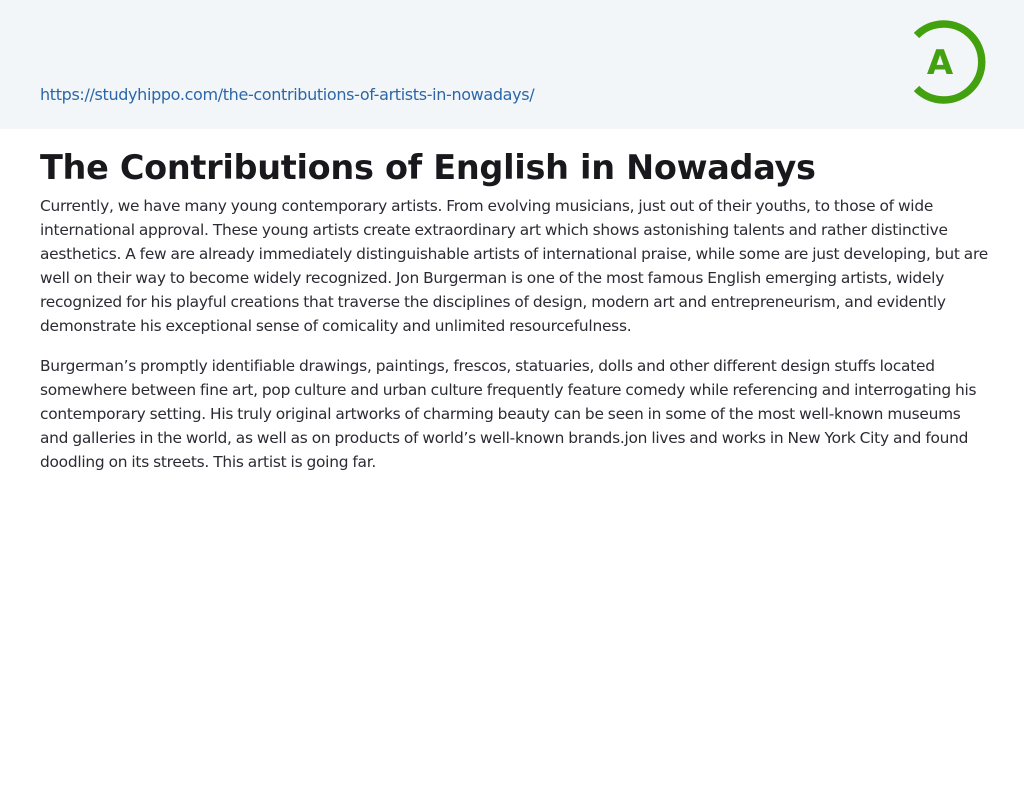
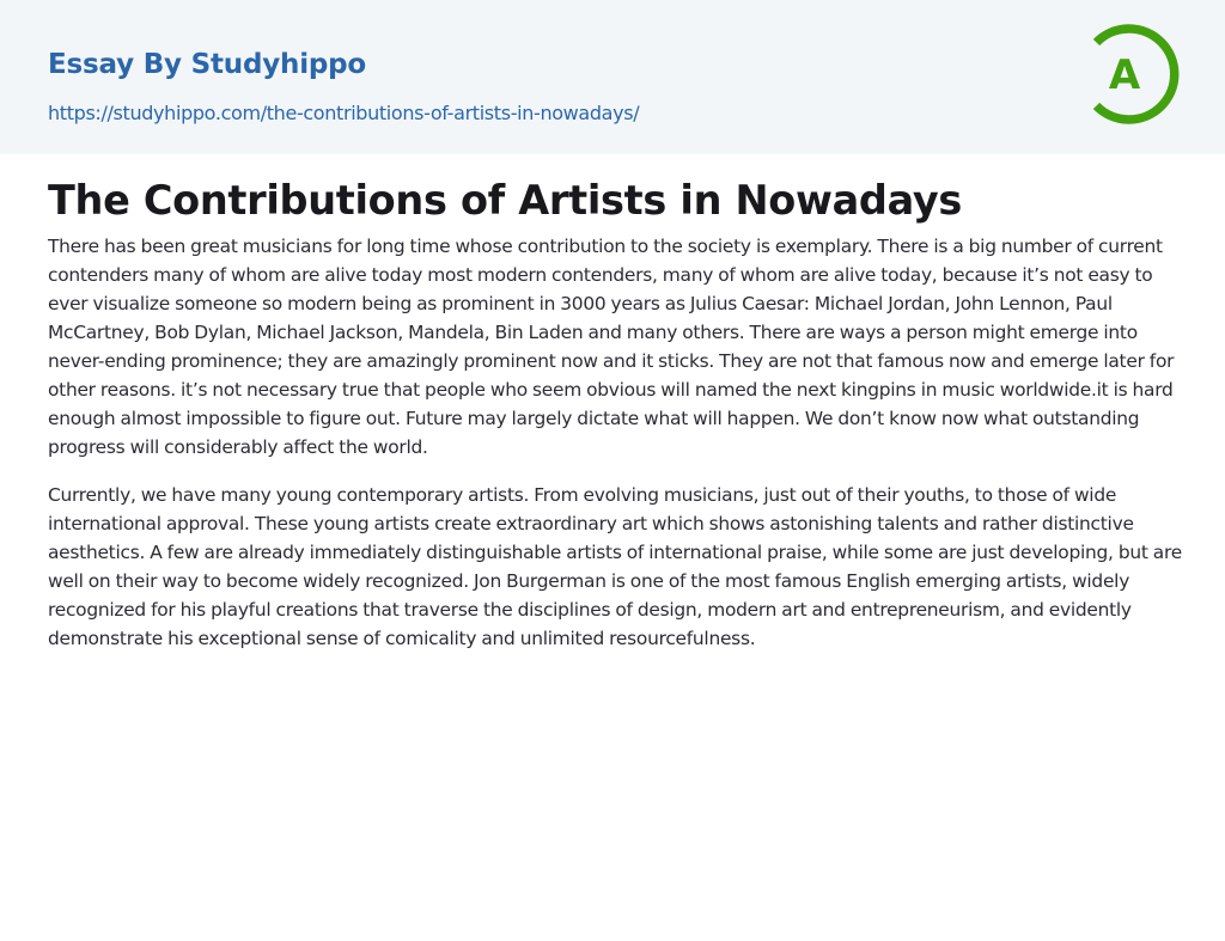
+ Essay By Studyhippo
  https://studyhippo.com/the-contributions-of-artists-in-nowadays/
  A
- The Contributions of English in Nowadays
+ The Contributions of Artists in Nowadays
+ There has been great musicians for long time whose contribution to the society is exemplary. There is a big number of current contenders many of whom are alive today most modern contenders, many of whom are alive today, because it’s not easy to ever visualize someone so modern being as prominent in 3000 years as Julius Caesar: Michael Jordan, John Lennon, Paul McCartney, Bob Dylan, Michael Jackson, Mandela, Bin Laden and many others. There are ways a person might emerge into never-ending prominence; they are amazingly prominent now and it sticks. They are not that famous now and emerge later for other reasons. it’s not necessary true that people who seem obvious will named the next kingpins in music worldwide.it is hard enough almost impossible to figure out. Future may largely dictate what will happen. We don’t know now what outstanding progress will considerably affect the world.
  Currently, we have many young contemporary artists. From evolving musicians, just out of their youths, to those of wide international approval. These young artists create extraordinary art which shows astonishing talents and rather distinctive aesthetics. A few are already immediately distinguishable artists of international praise, while some are just developing, but are well on their way to become widely recognized. Jon Burgerman is one of the most famous English emerging artists, widely recognized for his playful creations that traverse the disciplines of design, modern art and entrepreneurism, and evidently demonstrate his exceptional sense of comicality and unlimited resourcefulness.
- Burgerman’s promptly identifiable drawings, paintings, frescos, statuaries, dolls and other different design stuffs located somewhere between fine art, pop culture and urban culture frequently feature comedy while referencing and interrogating his contemporary setting. His truly original artworks of charming beauty can be seen in some of the most well-known museums and galleries in the world, as well as on products of world’s well-known brands.jon lives and works in New York City and found doodling on its streets. This artist is going far.
